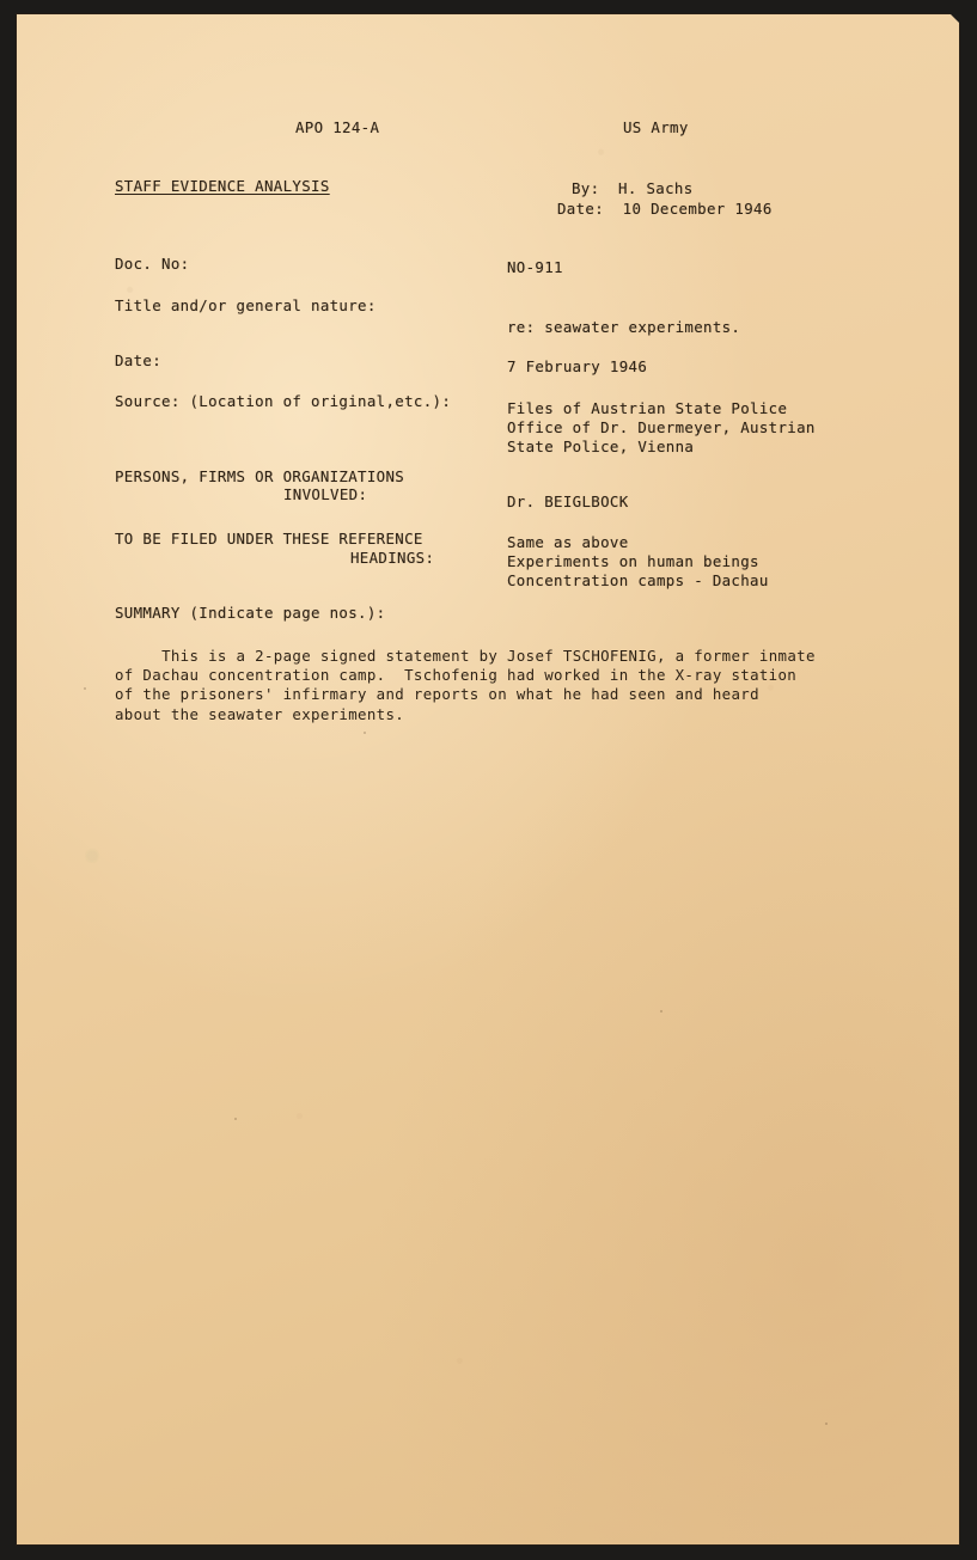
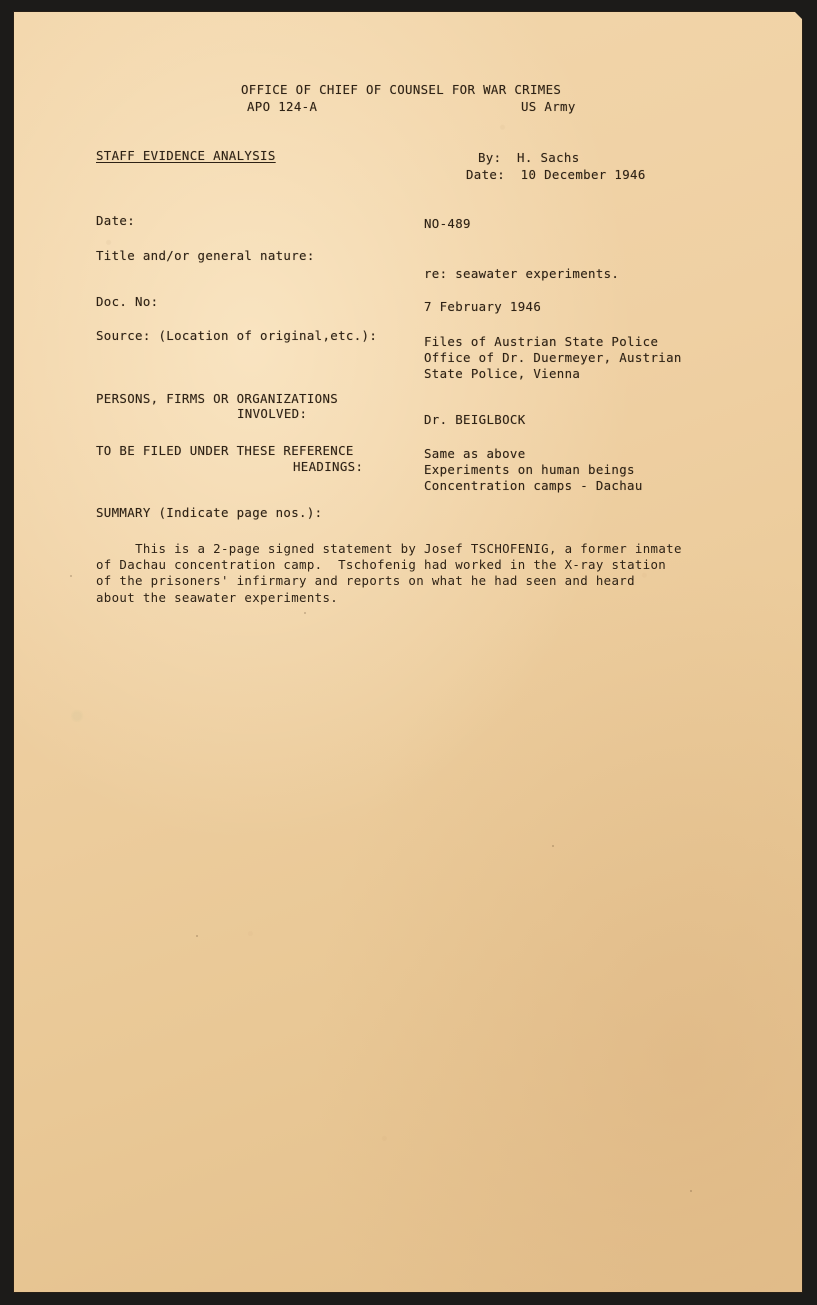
+ OFFICE OF CHIEF OF COUNSEL FOR WAR CRIMES
  APO 124-A
  US Army
  STAFF EVIDENCE ANALYSIS
  By: H. Sachs
  Date: 10 December 1946
- Doc. No:
+ Date:
- NO-911
+ NO-489
  Title and/or general nature:
  re: seawater experiments.
- Date:
+ Doc. No:
  7 February 1946
  Source: (Location of original,etc.):
  Files of Austrian State Police
  Office of Dr. Duermeyer, Austrian
  State Police, Vienna
  PERSONS, FIRMS OR ORGANIZATIONS
  INVOLVED:
  Dr. BEIGLBOCK
  TO BE FILED UNDER THESE REFERENCE
  HEADINGS:
  Same as above
  Experiments on human beings
  Concentration camps - Dachau
  SUMMARY (Indicate page nos.):
  This is a 2-page signed statement by Josef TSCHOFENIG, a former inmate
  of Dachau concentration camp. Tschofenig had worked in the X-ray station
  of the prisoners' infirmary and reports on what he had seen and heard
  about the seawater experiments.
